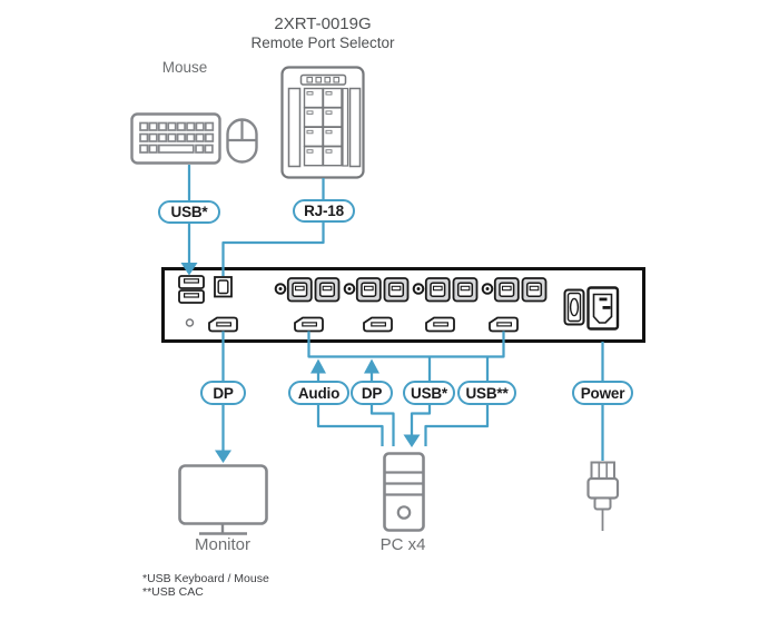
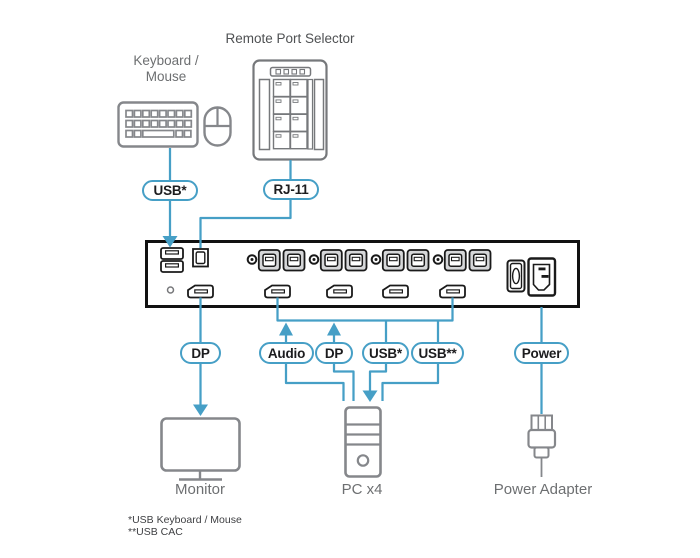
- 2XRT-0019G
  Remote Port Selector
+ Keyboard /
  Mouse
  Monitor
  PC x4
+ Power Adapter
  *USB Keyboard / Mouse
  **USB CAC
  USB*
- RJ-18
+ RJ-11
  DP
  Audio
  DP
  USB*
  USB**
  Power
